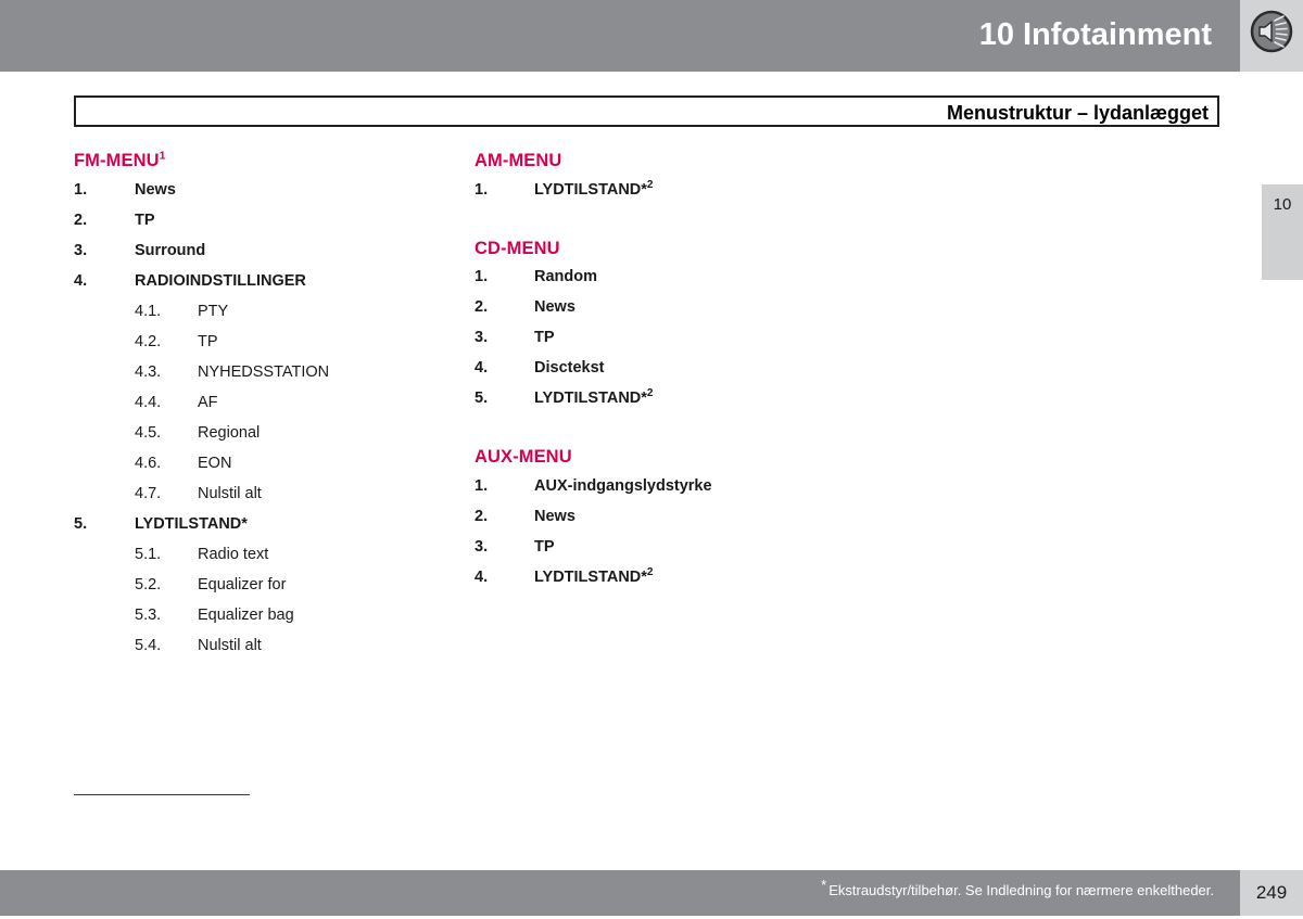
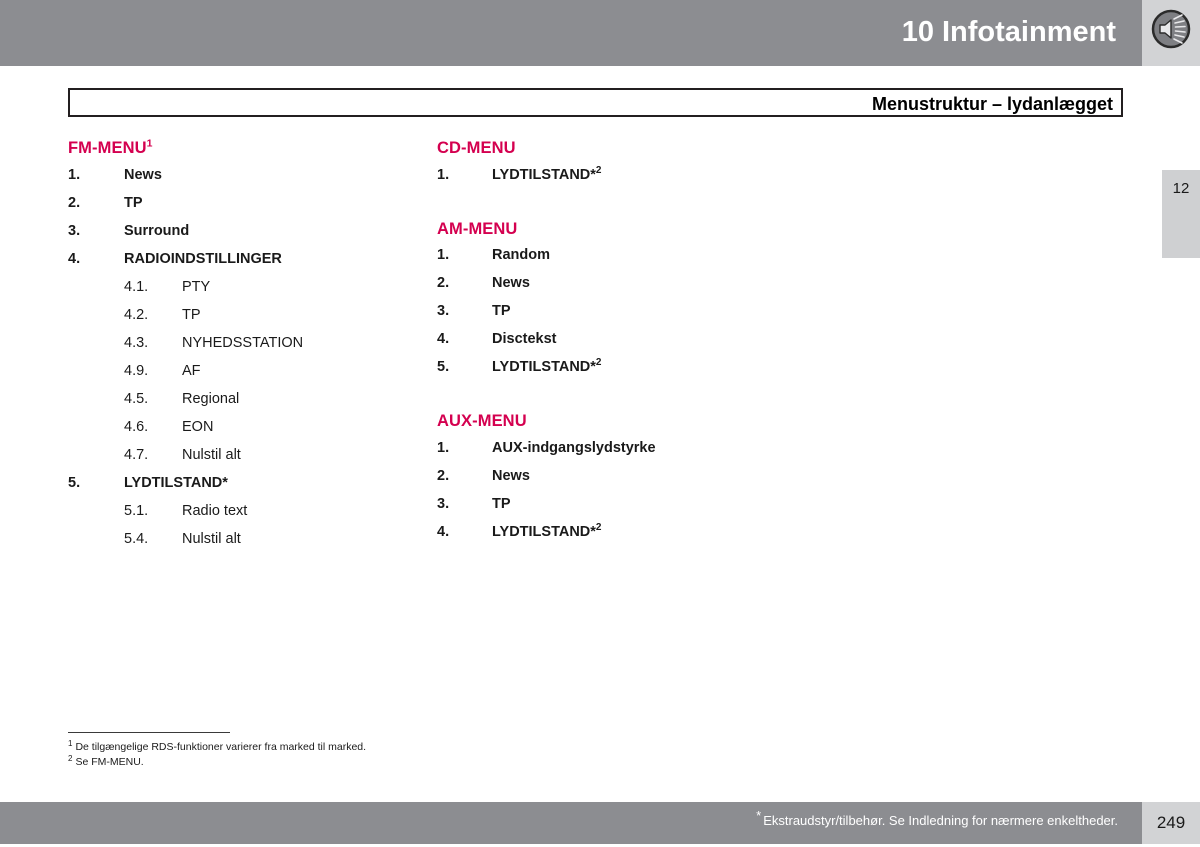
  10 Infotainment
  Menustruktur – lydanlægget
- 10
+ 12
  FM-MENU1
  1.
  News
  2.
  TP
  3.
  Surround
  4.
  RADIOINDSTILLINGER
  4.1.
  PTY
  4.2.
  TP
  4.3.
  NYHEDSSTATION
- 4.4.
+ 4.9.
  AF
  4.5.
  Regional
  4.6.
  EON
  4.7.
  Nulstil alt
  5.
  LYDTILSTAND*
  5.1.
  Radio text
- 5.2.
- Equalizer for
- 5.3.
- Equalizer bag
  5.4.
  Nulstil alt
- AM-MENU
+ CD-MENU
  1.
  LYDTILSTAND*2
- CD-MENU
+ AM-MENU
  1.
  Random
  2.
  News
  3.
  TP
  4.
  Disctekst
  5.
  LYDTILSTAND*2
  AUX-MENU
  1.
  AUX-indgangslydstyrke
  2.
  News
  3.
  TP
  4.
  LYDTILSTAND*2
+ 1 De tilgængelige RDS-funktioner varierer fra marked til marked.
+ 2 Se FM-MENU.
  * Ekstraudstyr/tilbehør. Se Indledning for nærmere enkeltheder.
  249
